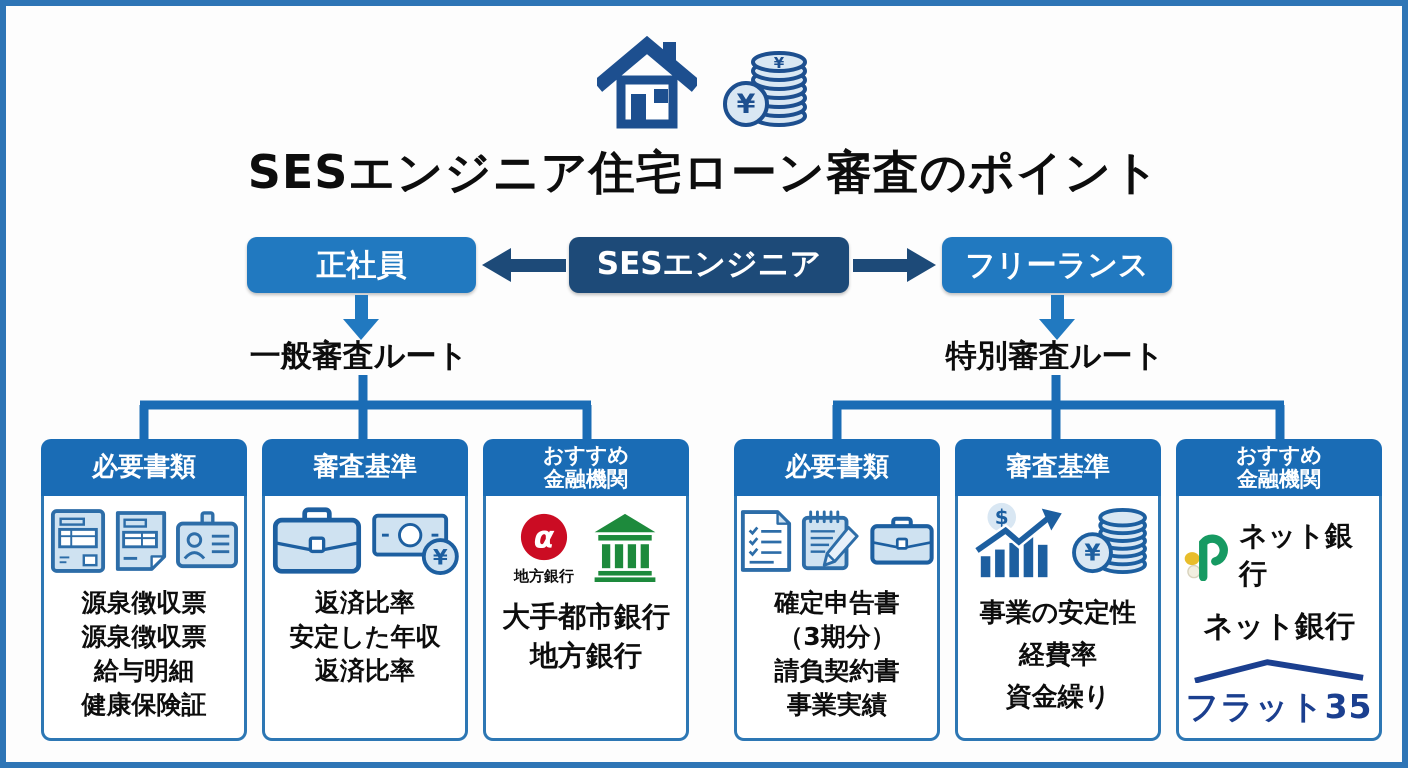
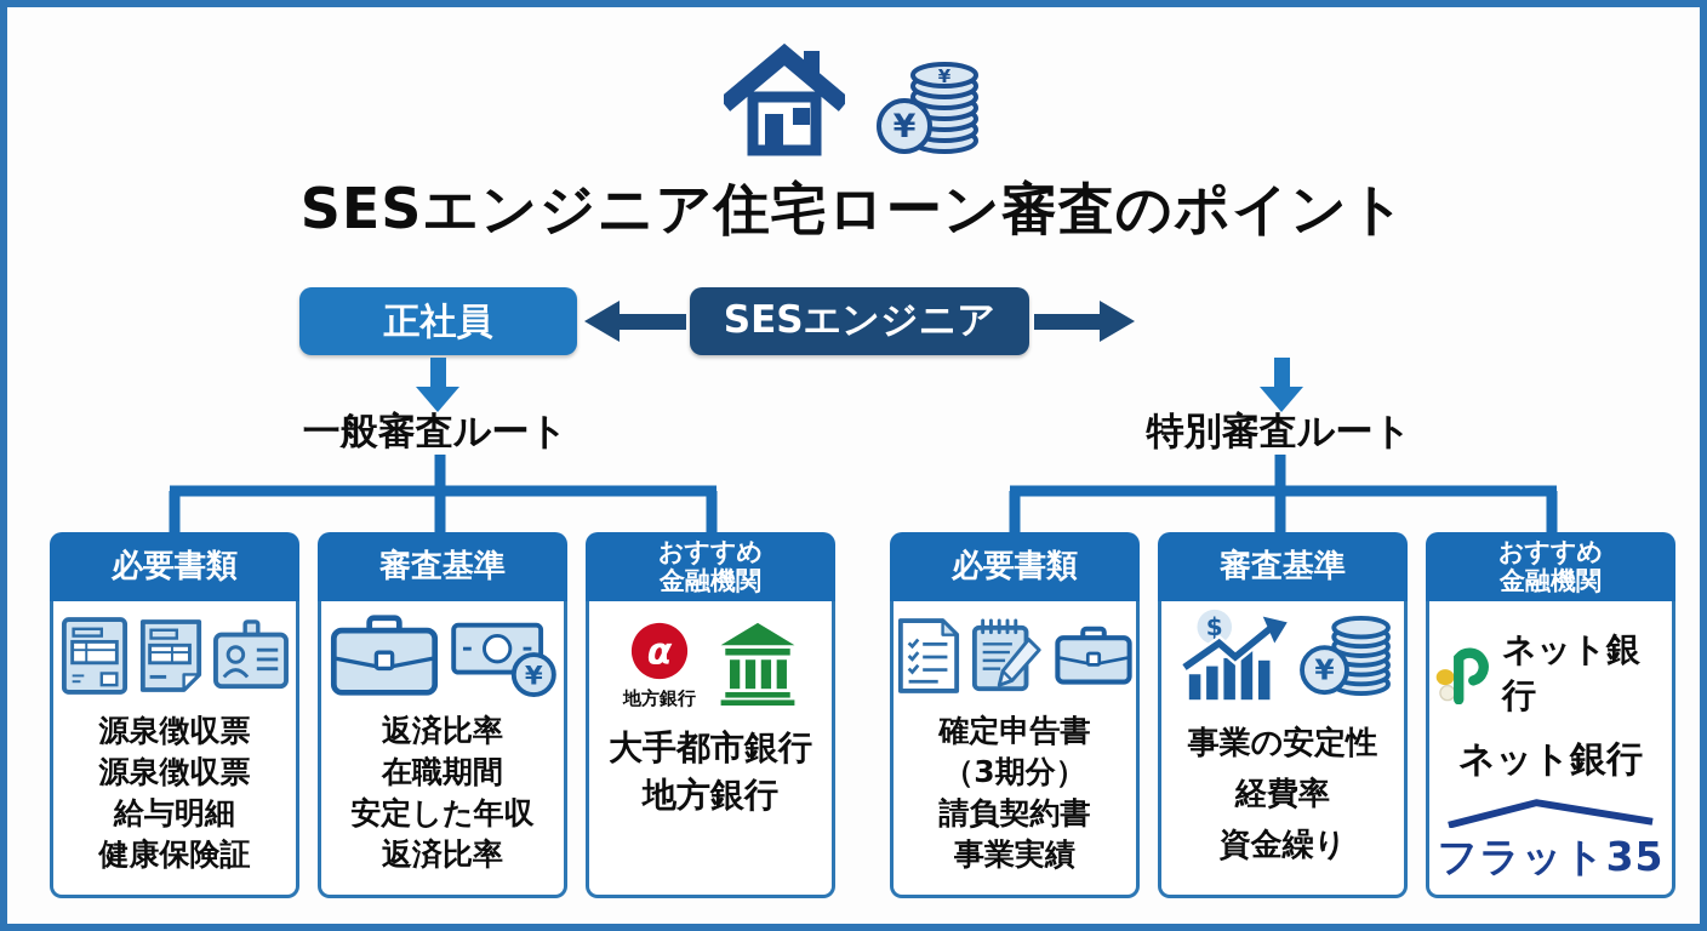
  ¥
  ¥
  SESエンジニア住宅ローン審査のポイント
  正社員
  SESエンジニア
- フリーランス
  一般審査ルート
  特別審査ルート
  必要書類
  源泉徴収票
  源泉徴収票
  給与明細
  健康保険証
  審査基準
  ¥
  返済比率
+ 在職期間
  安定した年収
  返済比率
  おすすめ
  金融機関
  α
  地方銀行
  大手都市銀行
  地方銀行
  必要書類
  確定申告書
  （3期分）
  請負契約書
  事業実績
  審査基準
  $
  ¥
  事業の安定性
  経費率
  資金繰り
  おすすめ
  金融機関
  ネット銀行
  ネット銀行
  フラット35
